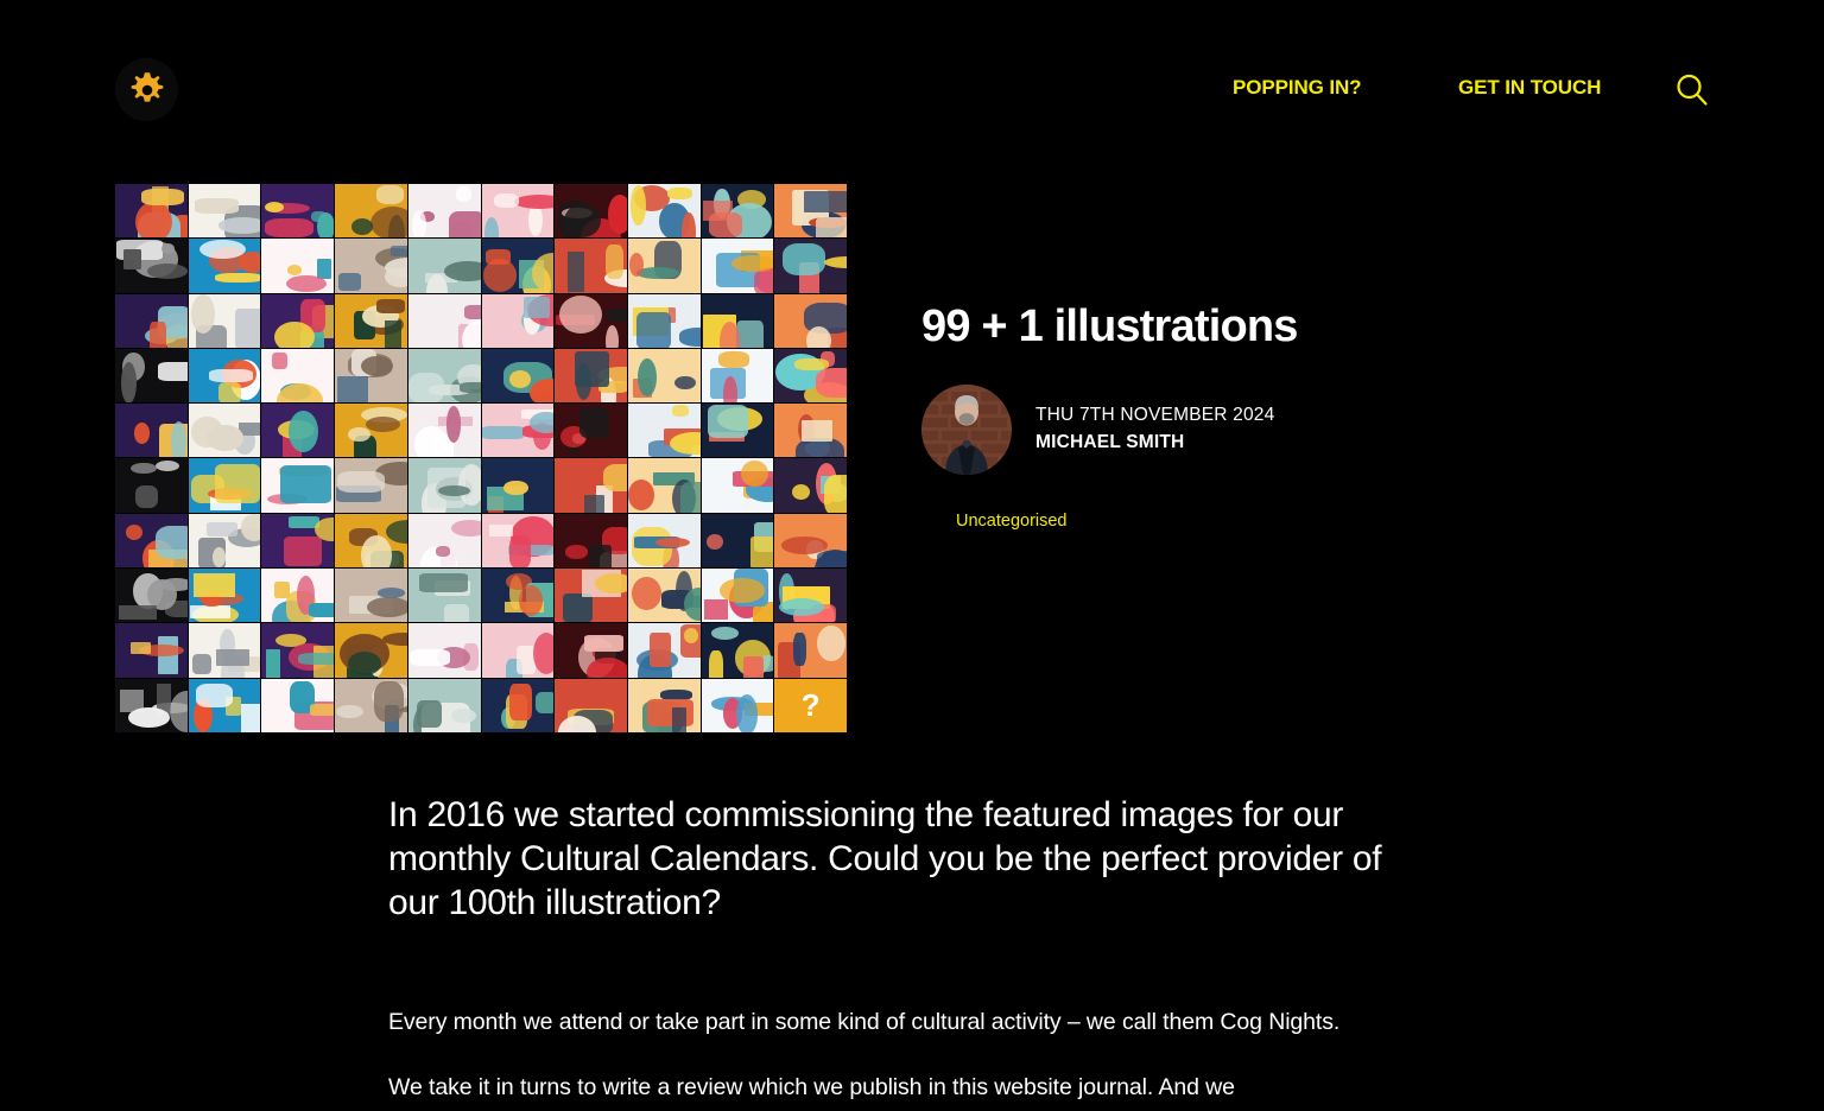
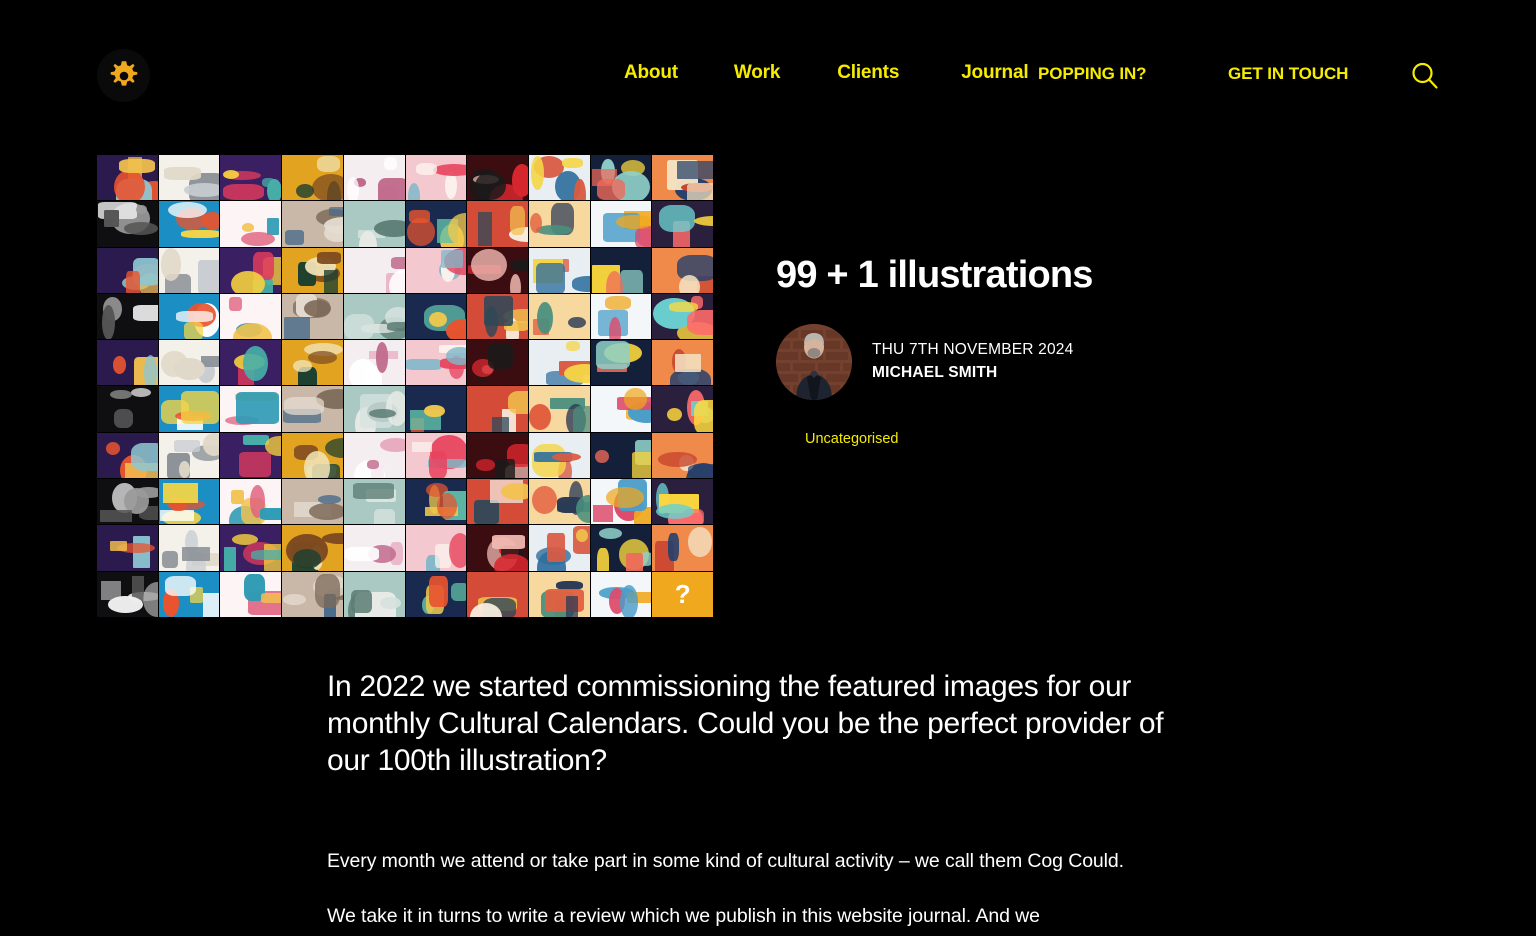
+ About
+ Work
+ Clients
+ Journal
  POPPING IN?
  GET IN TOUCH
  ?
  99 + 1 illustrations
  THU 7TH NOVEMBER 2024
  MICHAEL SMITH
  Uncategorised
- In 2016 we started commissioning the featured images for our monthly Cultural Calendars. Could you be the perfect provider of our 100th illustration?
+ In 2022 we started commissioning the featured images for our monthly Cultural Calendars. Could you be the perfect provider of our 100th illustration?
- Every month we attend or take part in some kind of cultural activity – we call them Cog Nights.
+ Every month we attend or take part in some kind of cultural activity – we call them Cog Could.
  We take it in turns to write a review which we publish in this website journal. And we
